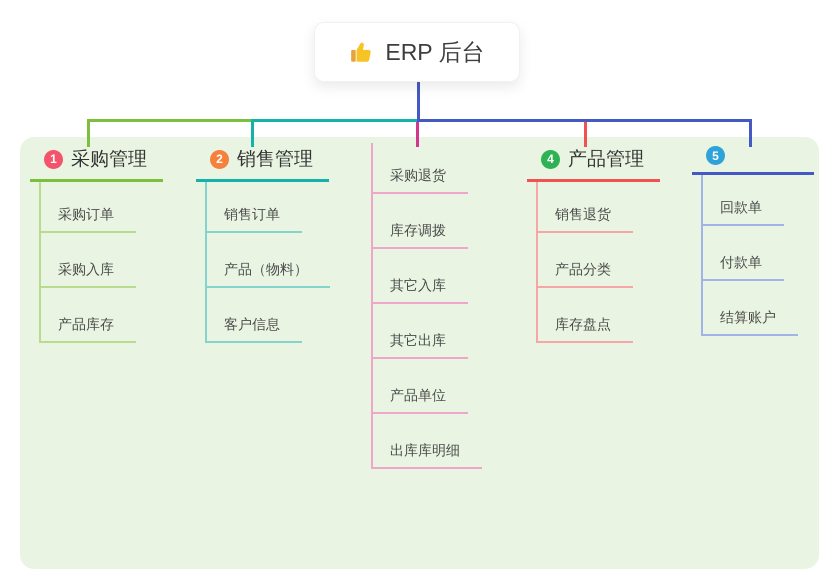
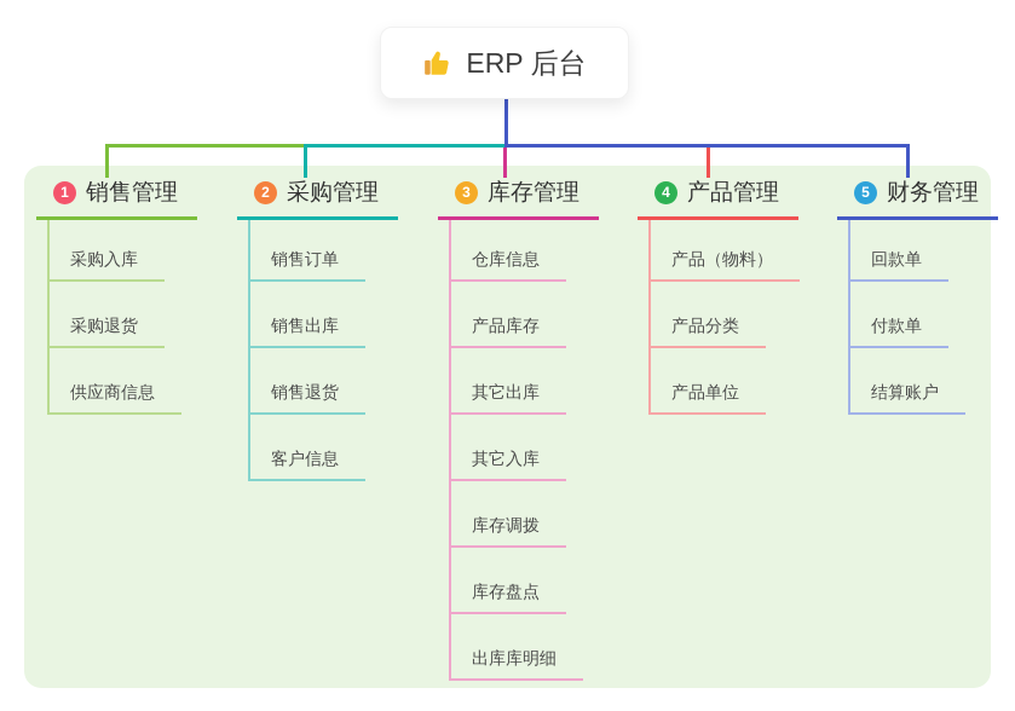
  ERP 后台
  1
- 采购管理
+ 销售管理
- 采购订单
  采购入库
- 产品库存
+ 采购退货
+ 供应商信息
  2
- 销售管理
+ 采购管理
  销售订单
+ 销售出库
- 产品（物料）
+ 销售退货
  客户信息
+ 3
+ 库存管理
+ 仓库信息
- 采购退货
+ 产品库存
- 库存调拨
+ 其它出库
  其它入库
- 其它出库
+ 库存调拨
- 产品单位
+ 库存盘点
  出库库明细
  4
  产品管理
- 销售退货
+ 产品（物料）
  产品分类
- 库存盘点
+ 产品单位
  5
+ 财务管理
  回款单
  付款单
  结算账户
